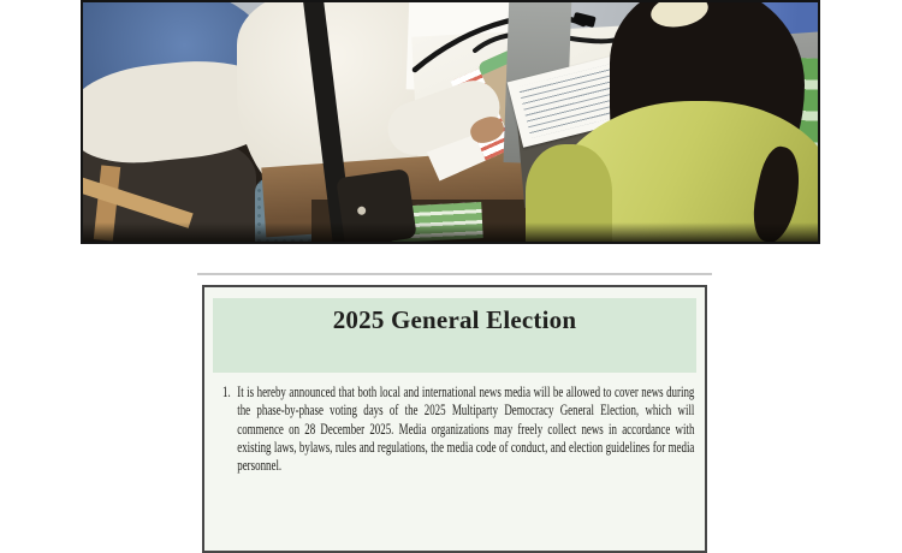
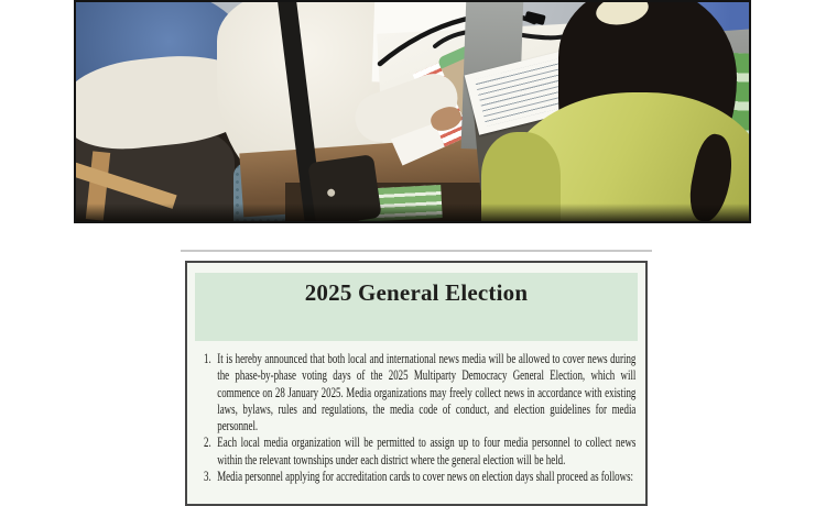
  2025 General Election
  1.
- It is hereby announced that both local and international news media will be allowed to cover news during the phase-by-phase voting days of the 2025 Multiparty Democracy General Election, which will commence on 28 December 2025. Media organizations may freely collect news in accordance with existing laws, bylaws, rules and regulations, the media code of conduct, and election guidelines for media personnel.
+ It is hereby announced that both local and international news media will be allowed to cover news during the phase-by-phase voting days of the 2025 Multiparty Democracy General Election, which will commence on 28 January 2025. Media organizations may freely collect news in accordance with existing laws, bylaws, rules and regulations, the media code of conduct, and election guidelines for media personnel.
+ 2.
+ Each local media organization will be permitted to assign up to four media personnel to collect news within the relevant townships under each district where the general election will be held.
+ 3.
+ Media personnel applying for accreditation cards to cover news on election days shall proceed as follows:
